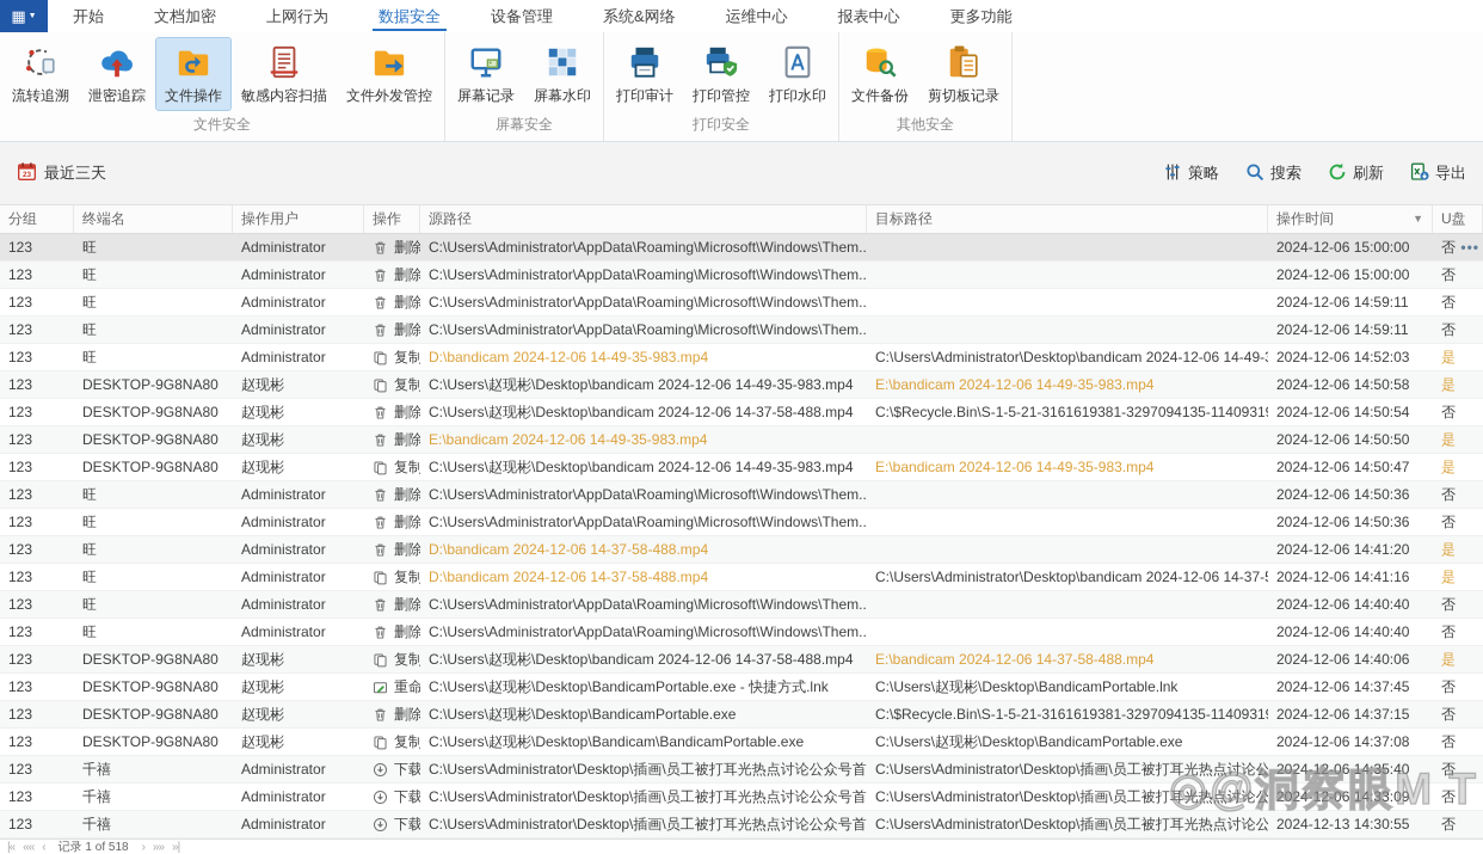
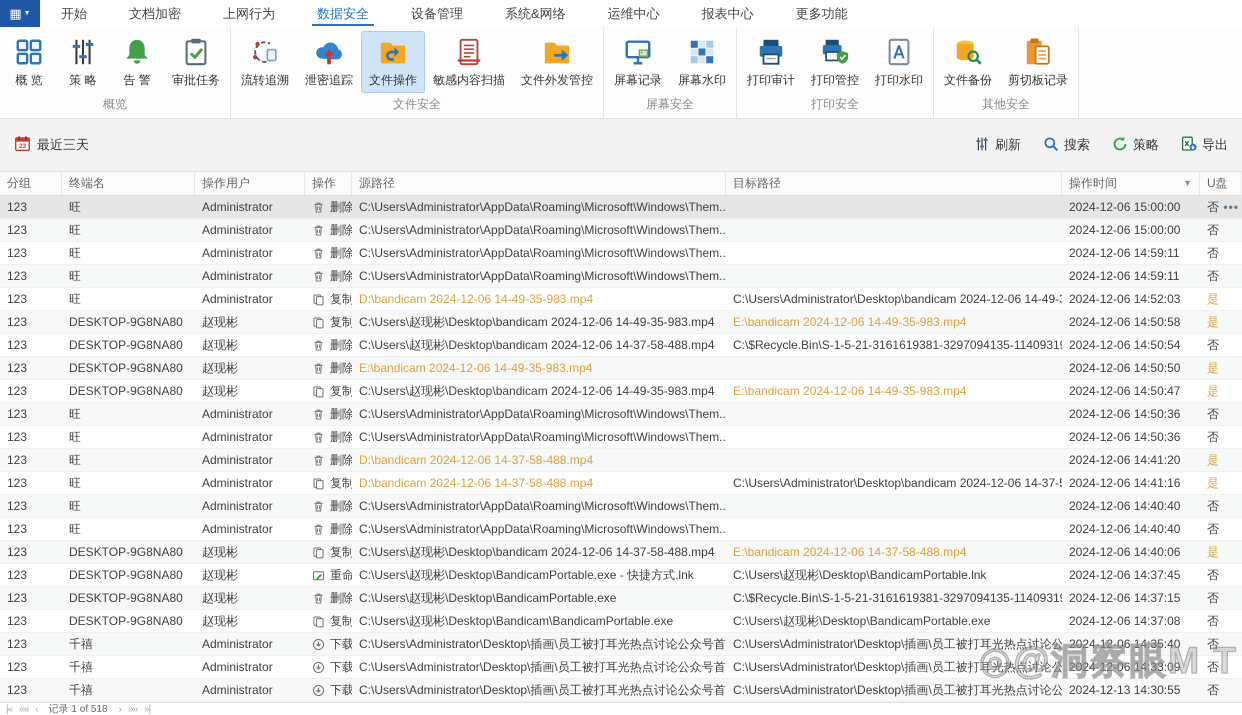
  ▦
  开始
  文档加密
  上网行为
  数据安全
  设备管理
  系统&网络
  运维中心
  报表中心
  更多功能
+ 概 览
+ 策 略
+ 告 警
+ 审批任务
+ 概览
  流转追溯
  泄密追踪
  文件操作
  敏感内容扫描
  文件外发管控
  文件安全
  屏幕记录
  屏幕水印
  屏幕安全
  打印审计
  打印管控
  打印水印
  打印安全
  文件备份
  剪切板记录
  其他安全
  最近三天
- 策略
+ 刷新
  搜索
- 刷新
+ 策略
  导出
  分组
  终端名
  操作用户
  操作
  源路径
  目标路径
  操作时间
  ▼
  U盘
  123
  旺
  Administrator
  删除
  C:\Users\Administrator\AppData\Roaming\Microsoft\Windows\Them..
  2024-12-06 15:00:00
  否
  •••
  123
  旺
  Administrator
  删除
  C:\Users\Administrator\AppData\Roaming\Microsoft\Windows\Them..
  2024-12-06 15:00:00
  否
  123
  旺
  Administrator
  删除
  C:\Users\Administrator\AppData\Roaming\Microsoft\Windows\Them..
  2024-12-06 14:59:11
  否
  123
  旺
  Administrator
  删除
  C:\Users\Administrator\AppData\Roaming\Microsoft\Windows\Them..
  2024-12-06 14:59:11
  否
  123
  旺
  Administrator
  复制
  D:\bandicam 2024-12-06 14-49-35-983.mp4
  C:\Users\Administrator\Desktop\bandicam 2024-12-06 14-49-
  2024-12-06 14:52:03
  是
  123
  DESKTOP-9G8NA80
  赵现彬
  复制
  C:\Users\赵现彬\Desktop\bandicam 2024-12-06 14-49-35-983.mp4
  E:\bandicam 2024-12-06 14-49-35-983.mp4
  2024-12-06 14:50:58
  是
  123
  DESKTOP-9G8NA80
  赵现彬
  删除
  C:\Users\赵现彬\Desktop\bandicam 2024-12-06 14-37-58-488.mp4
  C:\$Recycle.Bin\S-1-5-21-3161619381-3297094135-1140931
  2024-12-06 14:50:54
  否
  123
  DESKTOP-9G8NA80
  赵现彬
  删除
  E:\bandicam 2024-12-06 14-49-35-983.mp4
  2024-12-06 14:50:50
  是
  123
  DESKTOP-9G8NA80
  赵现彬
  复制
  C:\Users\赵现彬\Desktop\bandicam 2024-12-06 14-49-35-983.mp4
  E:\bandicam 2024-12-06 14-49-35-983.mp4
  2024-12-06 14:50:47
  是
  123
  旺
  Administrator
  删除
  C:\Users\Administrator\AppData\Roaming\Microsoft\Windows\Them..
  2024-12-06 14:50:36
  否
  123
  旺
  Administrator
  删除
  C:\Users\Administrator\AppData\Roaming\Microsoft\Windows\Them..
  2024-12-06 14:50:36
  否
  123
  旺
  Administrator
  删除
  D:\bandicam 2024-12-06 14-37-58-488.mp4
  2024-12-06 14:41:20
  是
  123
  旺
  Administrator
  复制
  D:\bandicam 2024-12-06 14-37-58-488.mp4
  C:\Users\Administrator\Desktop\bandicam 2024-12-06 14-37-
  2024-12-06 14:41:16
  是
  123
  旺
  Administrator
  删除
  C:\Users\Administrator\AppData\Roaming\Microsoft\Windows\Them..
  2024-12-06 14:40:40
  否
  123
  旺
  Administrator
  删除
  C:\Users\Administrator\AppData\Roaming\Microsoft\Windows\Them..
  2024-12-06 14:40:40
  否
  123
  DESKTOP-9G8NA80
  赵现彬
  复制
  C:\Users\赵现彬\Desktop\bandicam 2024-12-06 14-37-58-488.mp4
  E:\bandicam 2024-12-06 14-37-58-488.mp4
  2024-12-06 14:40:06
  是
  123
  DESKTOP-9G8NA80
  赵现彬
  C:\Users\赵现彬\Desktop\BandicamPortable.exe - 快捷方式.lnk
  C:\Users\赵现彬\Desktop\BandicamPortable.lnk
  2024-12-06 14:37:45
  否
  123
  DESKTOP-9G8NA80
  赵现彬
  删除
  C:\Users\赵现彬\Desktop\BandicamPortable.exe
  C:\$Recycle.Bin\S-1-5-21-3161619381-3297094135-1140931
  2024-12-06 14:37:15
  否
  123
  DESKTOP-9G8NA80
  赵现彬
  复制
  C:\Users\赵现彬\Desktop\Bandicam\BandicamPortable.exe
  C:\Users\赵现彬\Desktop\BandicamPortable.exe
  2024-12-06 14:37:08
  否
  123
  千禧
  Administrator
  下载
  C:\Users\Administrator\Desktop\插画\员工被打耳光热点讨论公众号首
  C:\Users\Administrator\Desktop\插画\员工被打耳光热点讨论公
  2024-12-06 14:35:40
  否
  123
  千禧
  Administrator
  下载
  C:\Users\Administrator\Desktop\插画\员工被打耳光热点讨论公众号首
  C:\Users\Administrator\Desktop\插画\员工被打耳光热点讨论公
  2024-12-06 14:33:09
  否
  123
  千禧
  Administrator
  下载
  C:\Users\Administrator\Desktop\插画\员工被打耳光热点讨论公众号首
  C:\Users\Administrator\Desktop\插画\员工被打耳光热点讨论公
  2024-12-13 14:30:55
  否
  |«
  ««
  ‹
  记录 1 of 518
  ›
  »»
  »|
  ◎@洞察眼M T
